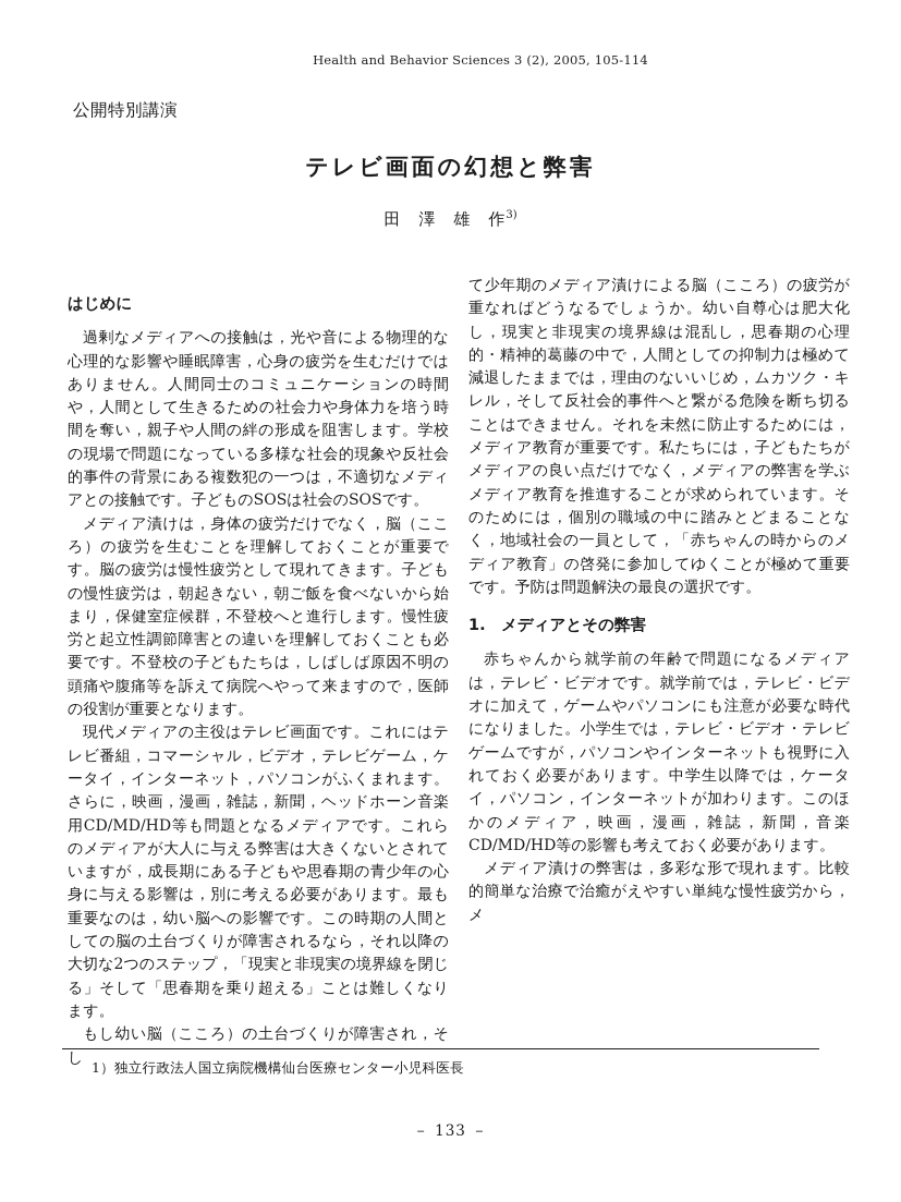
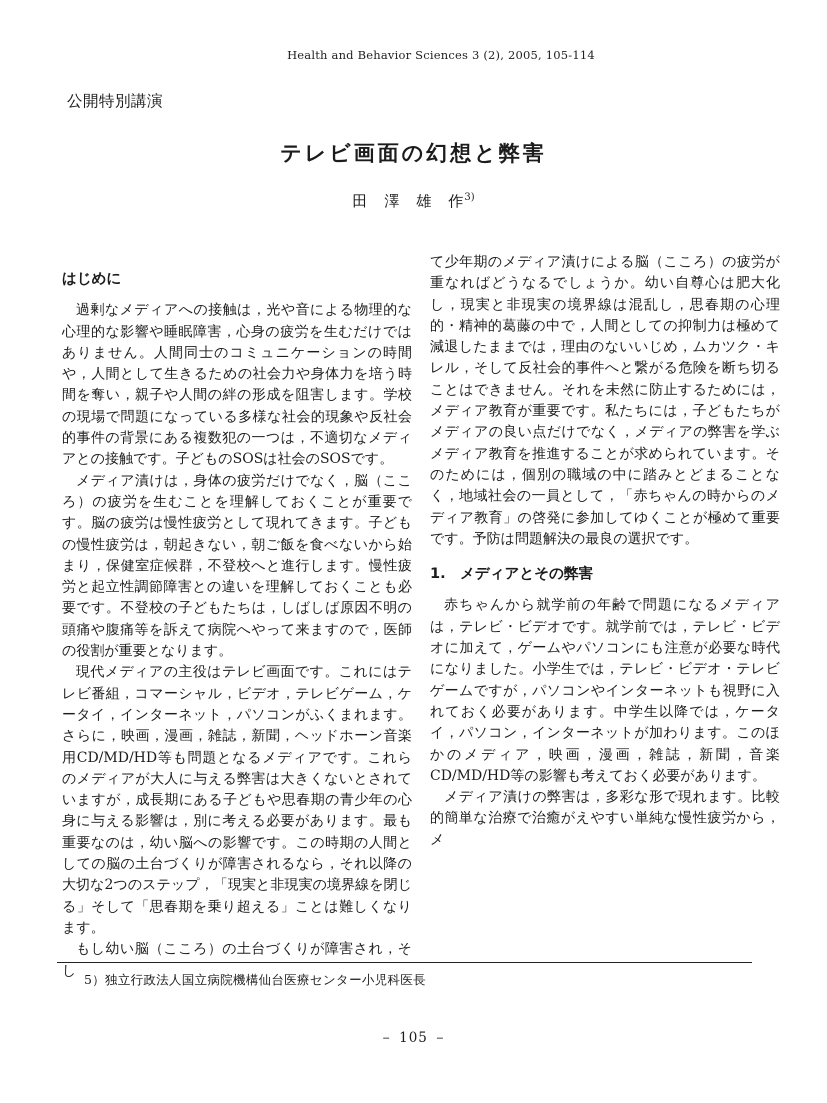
  Health and Behavior Sciences 3 (2), 2005, 105-114
  公開特別講演
  テレビ画面の幻想と弊害
  田 澤 雄 作3)
  はじめに
  過剰なメディアへの接触は，光や音による物理的な心理的な影響や睡眠障害，心身の疲労を生むだけではありません。人間同士のコミュニケーションの時間や，人間として生きるための社会力や身体力を培う時間を奪い，親子や人間の絆の形成を阻害します。学校の現場で問題になっている多様な社会的現象や反社会的事件の背景にある複数犯の一つは，不適切なメディアとの接触です。子どものSOSは社会のSOSです。
  メディア漬けは，身体の疲労だけでなく，脳（こころ）の疲労を生むことを理解しておくことが重要です。脳の疲労は慢性疲労として現れてきます。子どもの慢性疲労は，朝起きない，朝ご飯を食べないから始まり，保健室症候群，不登校へと進行します。慢性疲労と起立性調節障害との違いを理解しておくことも必要です。不登校の子どもたちは，しばしば原因不明の頭痛や腹痛等を訴えて病院へやって来ますので，医師の役割が重要となります。
  現代メディアの主役はテレビ画面です。これにはテレビ番組，コマーシャル，ビデオ，テレビゲーム，ケータイ，インターネット，パソコンがふくまれます。さらに，映画，漫画，雑誌，新聞，ヘッドホーン音楽用CD/MD/HD等も問題となるメディアです。これらのメディアが大人に与える弊害は大きくないとされていますが，成長期にある子どもや思春期の青少年の心身に与える影響は，別に考える必要があります。最も重要なのは，幼い脳への影響です。この時期の人間としての脳の土台づくりが障害されるなら，それ以降の大切な2つのステップ，「現実と非現実の境界線を閉じる」そして「思春期を乗り超える」ことは難しくなります。
  もし幼い脳（こころ）の土台づくりが障害され，そし
  て少年期のメディア漬けによる脳（こころ）の疲労が重なればどうなるでしょうか。幼い自尊心は肥大化し，現実と非現実の境界線は混乱し，思春期の心理的・精神的葛藤の中で，人間としての抑制力は極めて減退したままでは，理由のないいじめ，ムカツク・キレル，そして反社会的事件へと繋がる危険を断ち切ることはできません。それを未然に防止するためには，メディア教育が重要です。私たちには，子どもたちがメディアの良い点だけでなく，メディアの弊害を学ぶメディア教育を推進することが求められています。そのためには，個別の職域の中に踏みとどまることなく，地域社会の一員として，「赤ちゃんの時からのメディア教育」の啓発に参加してゆくことが極めて重要です。予防は問題解決の最良の選択です。
  1. メディアとその弊害
  赤ちゃんから就学前の年齢で問題になるメディアは，テレビ・ビデオです。就学前では，テレビ・ビデオに加えて，ゲームやパソコンにも注意が必要な時代になりました。小学生では，テレビ・ビデオ・テレビゲームですが，パソコンやインターネットも視野に入れておく必要があります。中学生以降では，ケータイ，パソコン，インターネットが加わります。このほかのメディア，映画，漫画，雑誌，新聞，音楽CD/MD/HD等の影響も考えておく必要があります。
  メディア漬けの弊害は，多彩な形で現れます。比較的簡単な治療で治癒がえやすい単純な慢性疲労から，メ
- 1）独立行政法人国立病院機構仙台医療センター小児科医長
+ 5）独立行政法人国立病院機構仙台医療センター小児科医長
- － 133 －
+ － 105 －
